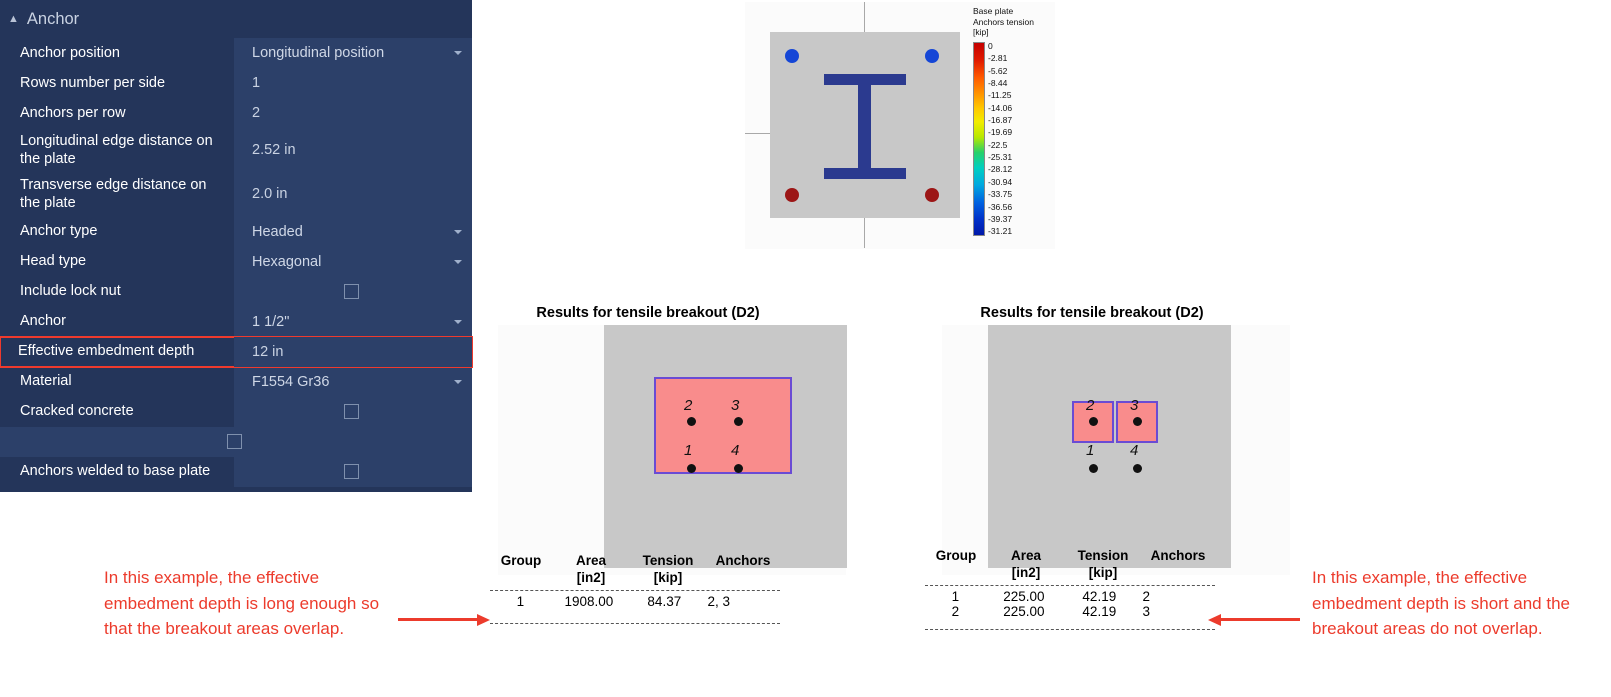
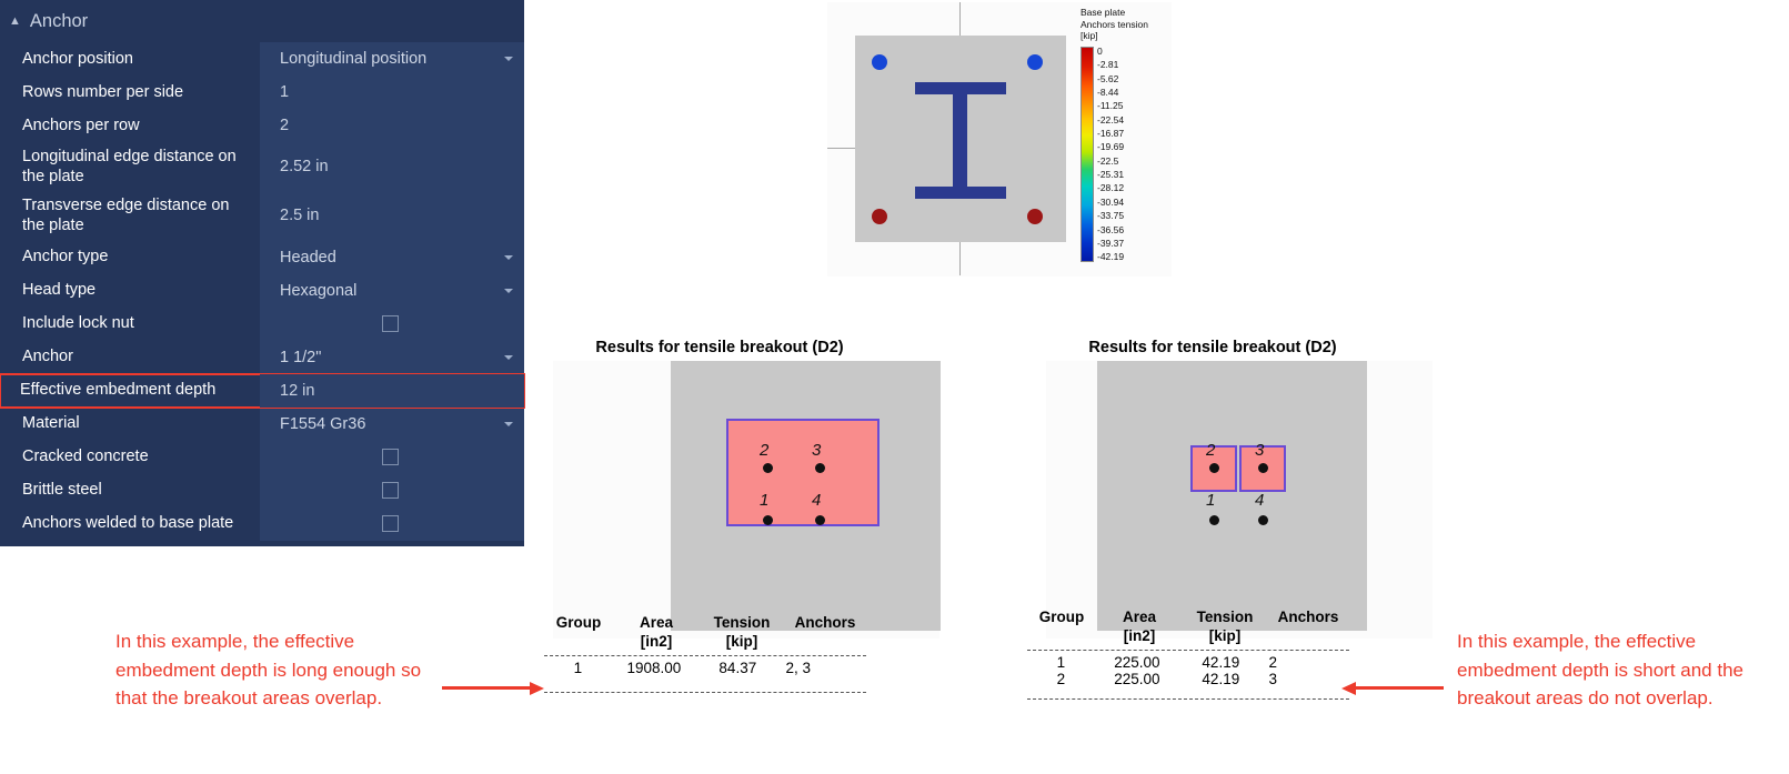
  ▲
  Anchor
  Anchor position
  Longitudinal position
  Rows number per side
  1
  Anchors per row
  2
  Longitudinal edge distance on the plate
  2.52 in
  Transverse edge distance on the plate
- 2.0 in
+ 2.5 in
  Anchor type
  Headed
  Head type
  Hexagonal
  Include lock nut
  Anchor
  1 1/2"
  Effective embedment depth
  12 in
  Material
  F1554 Gr36
  Cracked concrete
+ Brittle steel
  Anchors welded to base plate
  Base plate
  Anchors tension
  [kip]
  0
  -2.81
  -5.62
  -8.44
  -11.25
- -14.06
+ -22.54
  -16.87
  -19.69
  -22.5
  -25.31
  -28.12
  -30.94
  -33.75
  -36.56
  -39.37
- -31.21
+ -42.19
  Results for tensile breakout (D2)
  2
  3
  1
  4
  Group
  Area
  Tension
  Anchors
  [in2]
  [kip]
  1
  1908.00
  84.37
  2, 3
  Results for tensile breakout (D2)
  2
  3
  1
  4
  Group
  Area
  Tension
  Anchors
  [in2]
  [kip]
  1
  225.00
  42.19
  2
  2
  225.00
  42.19
  3
  In this example, the effective embedment depth is long enough so that the breakout areas overlap.
  In this example, the effective embedment depth is short and the breakout areas do not overlap.
